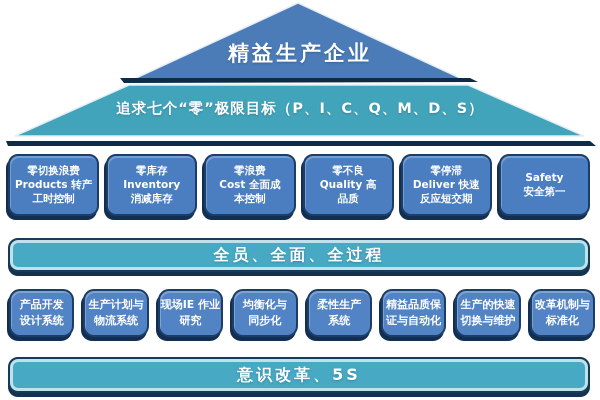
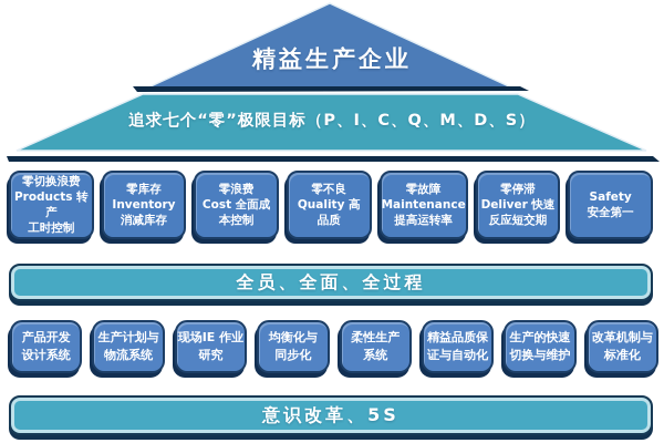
  精益生产企业
  追求七个“零”极限目标（P、I、C、Q、M、D、S）
  零切换浪费
  Products 转产
  工时控制
  零库存
  Inventory
  消减库存
  零浪费
  Cost 全面成
  本控制
  零不良
  Quality 高
  品质
+ 零故障
+ Maintenance
+ 提高运转率
  零停滞
  Deliver 快速
  反应短交期
  Safety
  安全第一
  全员、全面、全过程
  产品开发
  设计系统
  生产计划与
  物流系统
  现场IE 作业
  研究
  均衡化与
  同步化
  柔性生产
  系统
  精益品质保
  证与自动化
  生产的快速
  切换与维护
  改革机制与
  标准化
  意识改革、5S
